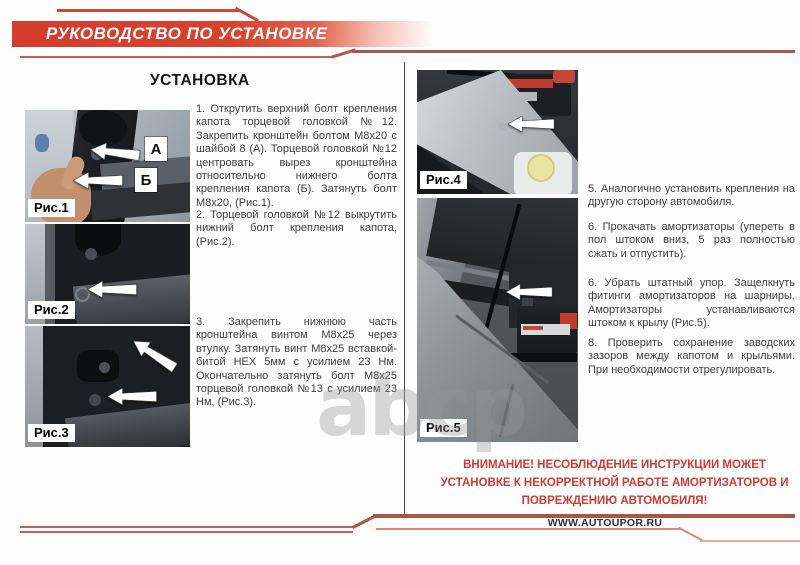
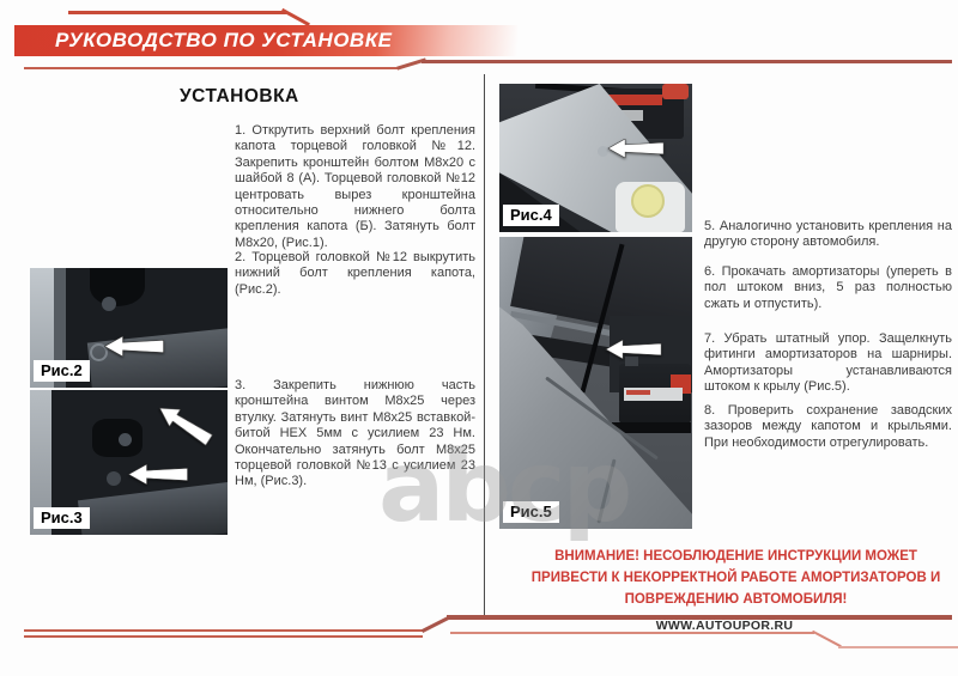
  РУКОВОДСТВО ПО УСТАНОВКЕ
  УСТАНОВКА
  1. Открутить верхний болт крепления капота торцевой головкой №12. Закрепить кронштейн болтом М8х20 с шайбой 8 (А). Торцевой головкой №12 центровать вырез кронштейна относительно нижнего болта крепления капота (Б). Затянуть болт М8х20, (Рис.1).
  2. Торцевой головкой №12 выкрутить нижний болт крепления капота, (Рис.2).
  3. Закрепить нижнюю часть кронштейна винтом М8х25 через втулку. Затянуть винт М8х25 вставкой-битой HEX 5мм с усилием 23 Нм. Окончательно затянуть болт М8х25 торцевой головкой №13 с усилием 23 Нм, (Рис.3).
- А
- Б
- Рис.1
  Рис.2
  Рис.3
  Рис.4
  Рис.5
  5. Аналогично установить крепления на другую сторону автомобиля.
  6. Прокачать амортизаторы (упереть в пол штоком вниз, 5 раз полностью сжать и отпустить).
- 6. Убрать штатный упор. Защелкнуть фитинги амортизаторов на шарниры. Амортизаторы устанавливаются штоком к крылу (Рис.5).
+ 7. Убрать штатный упор. Защелкнуть фитинги амортизаторов на шарниры. Амортизаторы устанавливаются штоком к крылу (Рис.5).
  8. Проверить сохранение заводских зазоров между капотом и крыльями. При необходимости отрегулировать.
  abcp
- ВНИМАНИЕ! НЕСОБЛЮДЕНИЕ ИНСТРУКЦИИ МОЖЕТ УСТАНОВКЕ К НЕКОРРЕКТНОЙ РАБОТЕ АМОРТИЗАТОРОВ И ПОВРЕЖДЕНИЮ АВТОМОБИЛЯ!
+ ВНИМАНИЕ! НЕСОБЛЮДЕНИЕ ИНСТРУКЦИИ МОЖЕТ ПРИВЕСТИ К НЕКОРРЕКТНОЙ РАБОТЕ АМОРТИЗАТОРОВ И ПОВРЕЖДЕНИЮ АВТОМОБИЛЯ!
  WWW.AUTOUPOR.RU
